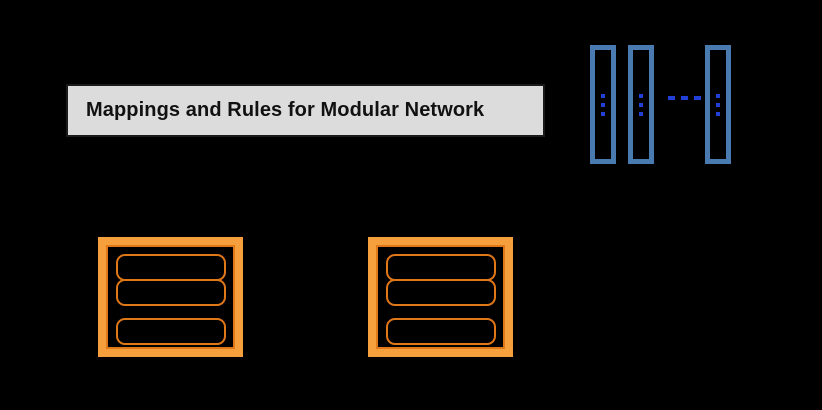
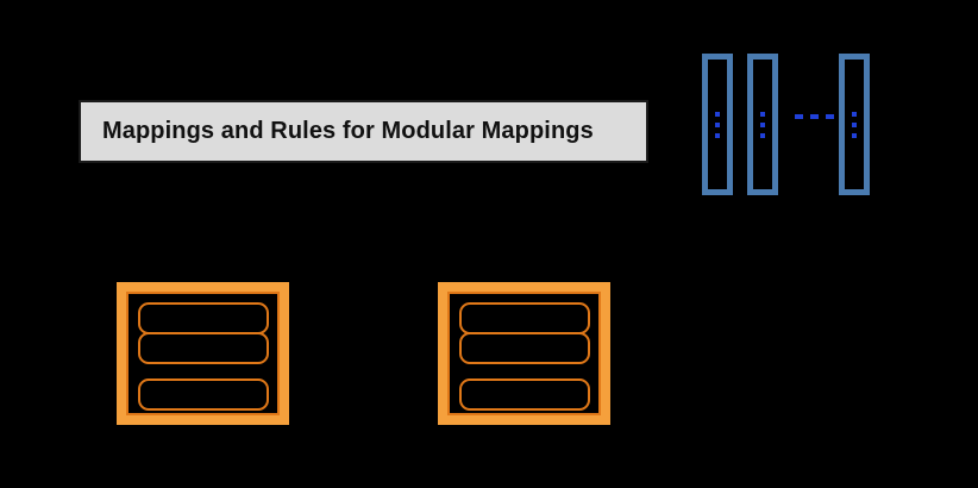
- Mappings and Rules for Modular Network
+ Mappings and Rules for Modular Mappings
